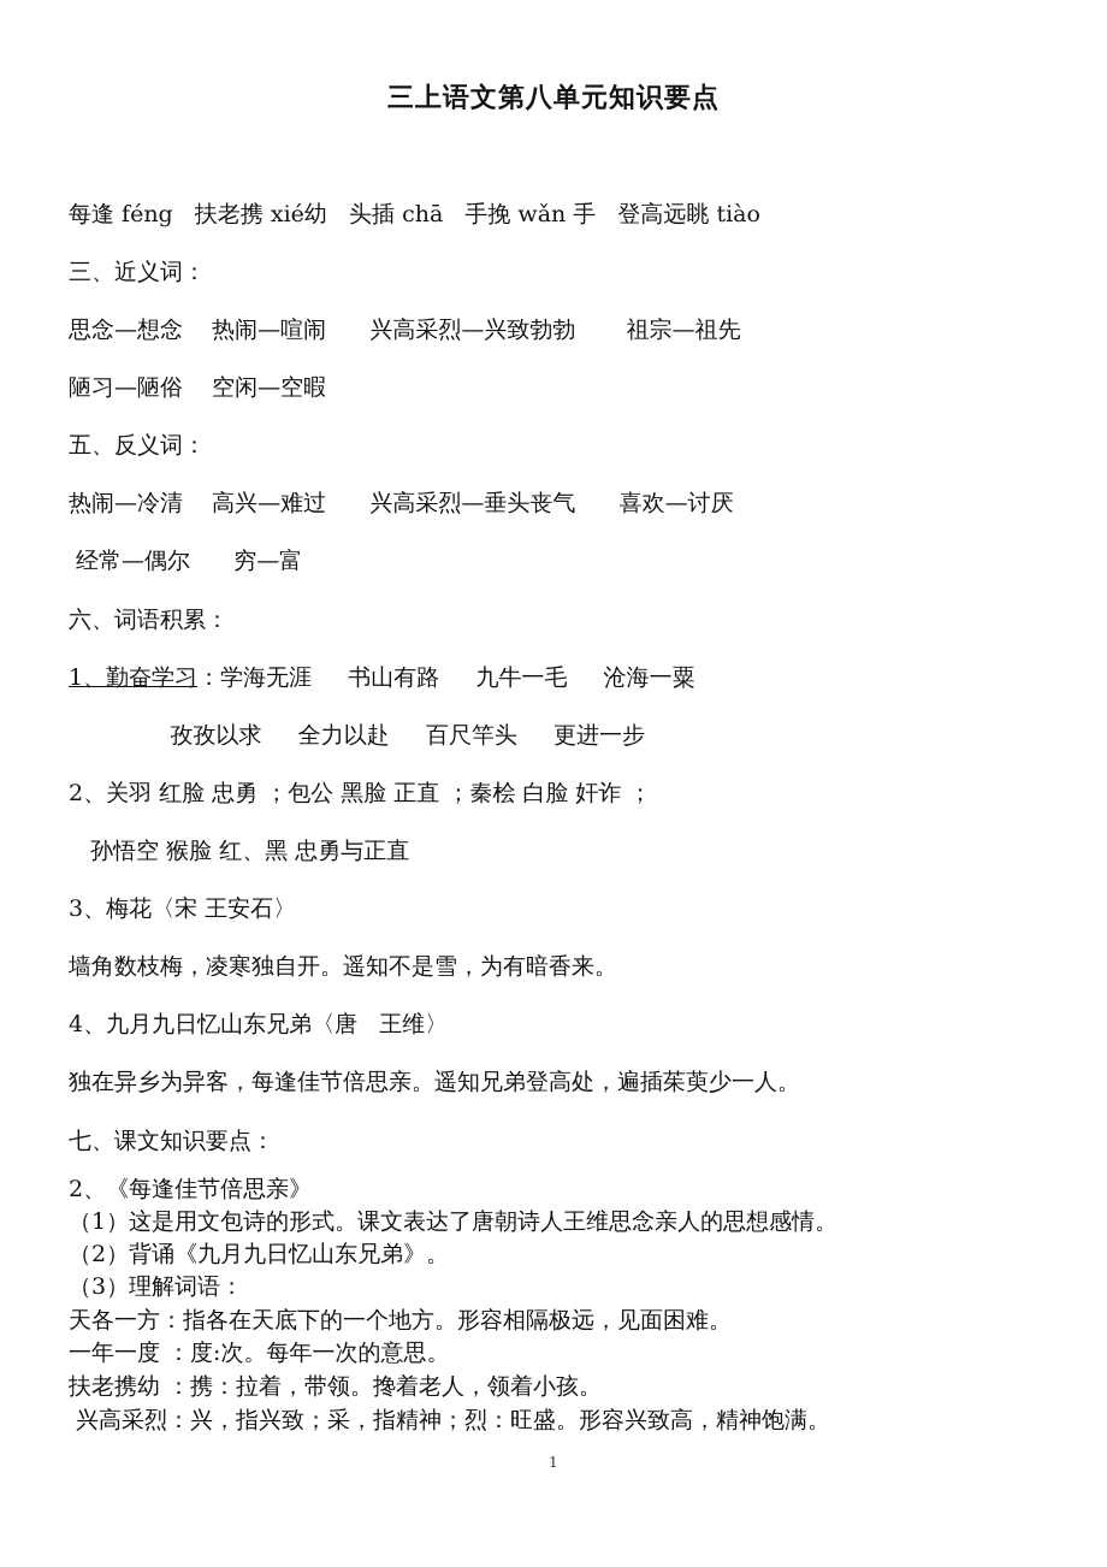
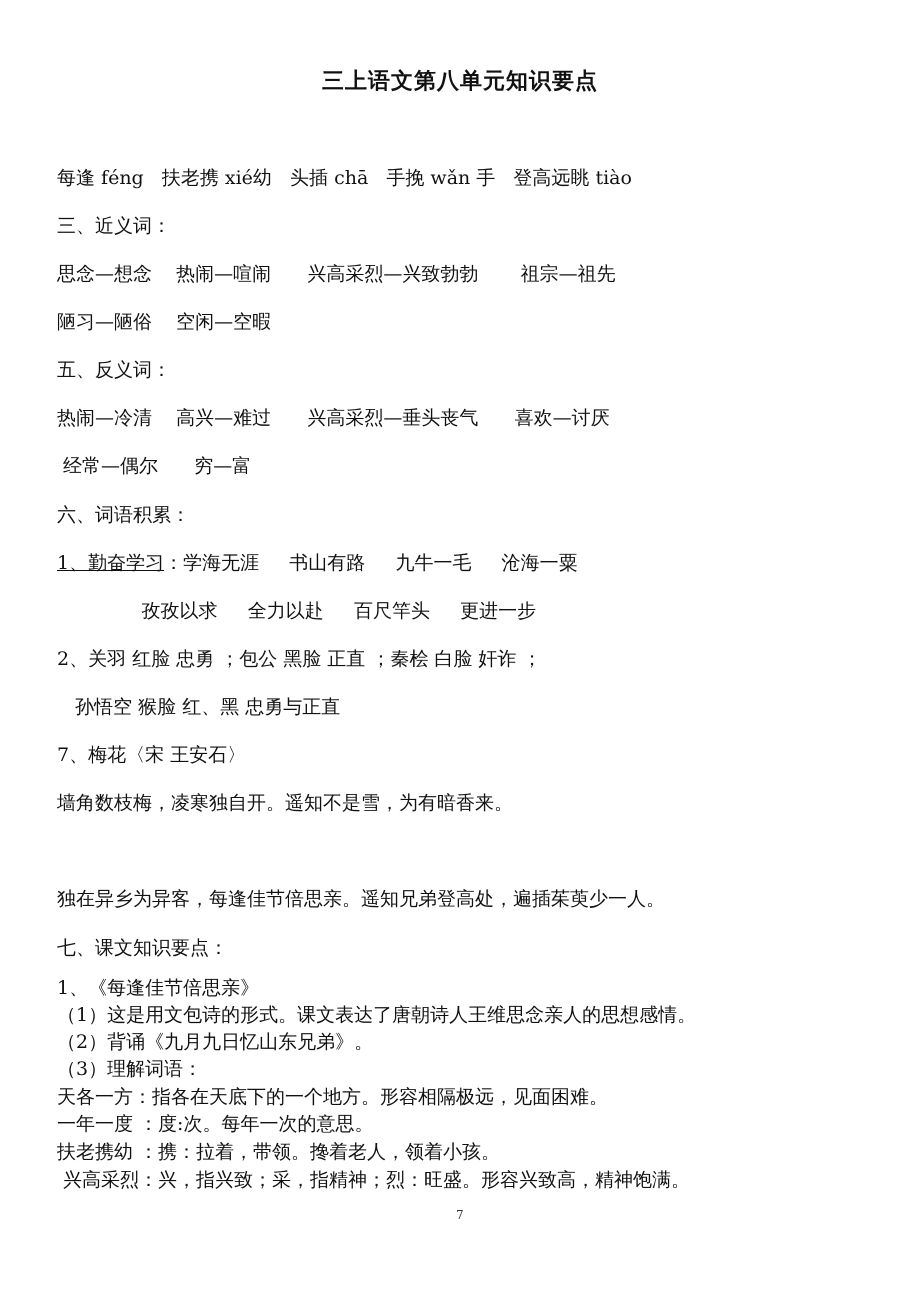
  三上语文第八单元知识要点
  每逢 féng 扶老携 xié幼 头插 chā 手挽 wǎn 手 登高远眺 tiào
  三、近义词：
  思念—想念 热闹—喧闹 兴高采烈—兴致勃勃 祖宗—祖先
  陋习—陋俗 空闲—空暇
  五、反义词：
  热闹—冷清 高兴—难过 兴高采烈—垂头丧气 喜欢—讨厌
  经常—偶尔 穷—富
  六、词语积累：
  1、勤奋学习：学海无涯 书山有路 九牛一毛 沧海一粟
  孜孜以求 全力以赴 百尺竿头 更进一步
  2、关羽 红脸 忠勇 ；包公 黑脸 正直 ；秦桧 白脸 奸诈 ；
  孙悟空 猴脸 红、黑 忠勇与正直
- 3、梅花〈宋 王安石〉
+ 7、梅花〈宋 王安石〉
  墙角数枝梅，凌寒独自开。遥知不是雪，为有暗香来。
- 4、九月九日忆山东兄弟〈唐 王维〉
  独在异乡为异客，每逢佳节倍思亲。遥知兄弟登高处，遍插茱萸少一人。
  七、课文知识要点：
- 2、《每逢佳节倍思亲》
+ 1、《每逢佳节倍思亲》
  （1）这是用文包诗的形式。课文表达了唐朝诗人王维思念亲人的思想感情。
  （2）背诵《九月九日忆山东兄弟》。
  （3）理解词语：
  天各一方：指各在天底下的一个地方。形容相隔极远，见面困难。
  一年一度 ：度:次。每年一次的意思。
  扶老携幼 ：携：拉着，带领。搀着老人，领着小孩。
  兴高采烈：兴，指兴致；采，指精神；烈：旺盛。形容兴致高，精神饱满。
- 1
+ 7
